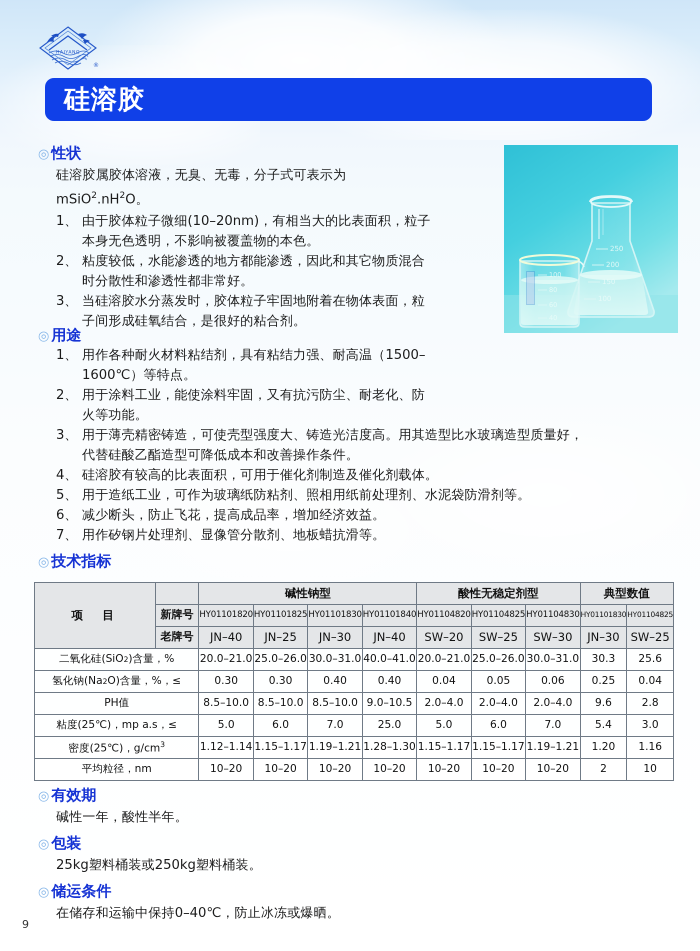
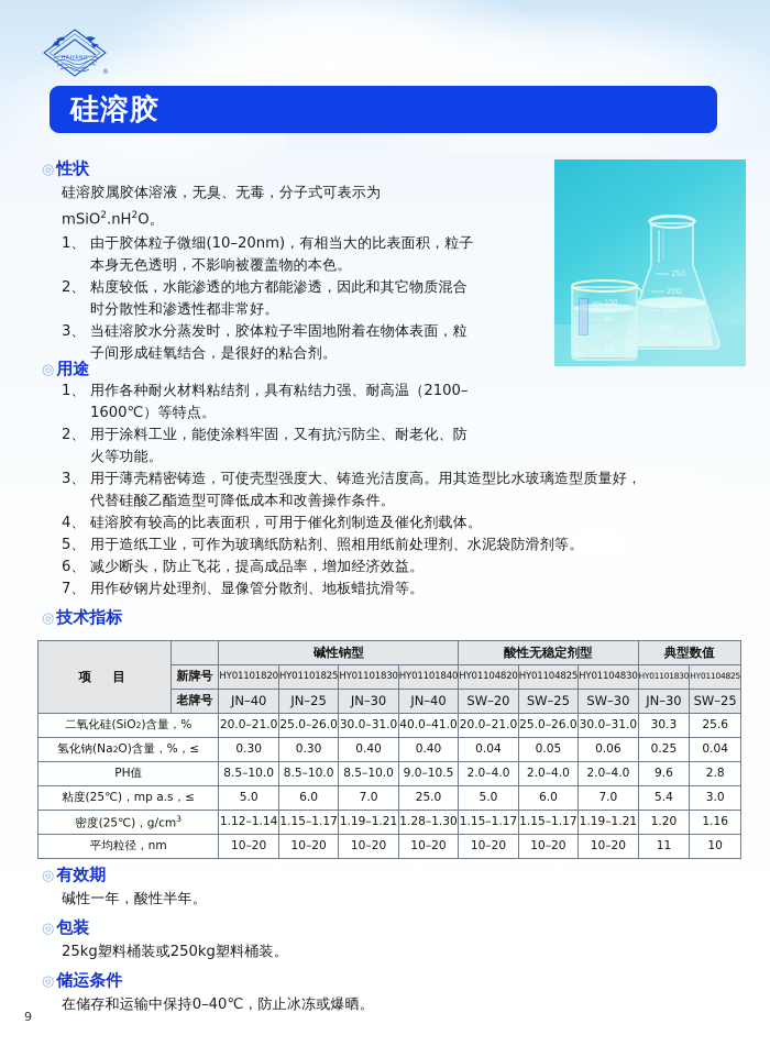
  硅溶胶
  250
  200
  150
  100
  100
  80
  ◎
  性状
  硅溶胶属胶体溶液，无臭、无毒，分子式可表示为
  mSiO2.nH2O。
  1、
  由于胶体粒子微细(10–20nm)，有相当大的比表面积，粒子
  本身无色透明，不影响被覆盖物的本色。
  2、
  粘度较低，水能渗透的地方都能渗透，因此和其它物质混合
  时分散性和渗透性都非常好。
  3、
  当硅溶胶水分蒸发时，胶体粒子牢固地附着在物体表面，粒
  子间形成硅氧结合，是很好的粘合剂。
  ◎
  用途
  1、
- 用作各种耐火材料粘结剂，具有粘结力强、耐高温（1500–
+ 用作各种耐火材料粘结剂，具有粘结力强、耐高温（2100–
  1600℃）等特点。
  2、
  用于涂料工业，能使涂料牢固，又有抗污防尘、耐老化、防
  火等功能。
  3、
  用于薄壳精密铸造，可使壳型强度大、铸造光洁度高。用其造型比水玻璃造型质量好，
  代替硅酸乙酯造型可降低成本和改善操作条件。
  4、
  硅溶胶有较高的比表面积，可用于催化剂制造及催化剂载体。
  5、
  用于造纸工业，可作为玻璃纸防粘剂、照相用纸前处理剂、水泥袋防滑剂等。
  6、
  减少断头，防止飞花，提高成品率，增加经济效益。
  7、
  用作矽钢片处理剂、显像管分散剂、地板蜡抗滑等。
  ◎
  技术指标
  ◎
  有效期
  碱性一年，酸性半年。
  ◎
  包装
  25kg塑料桶装或250kg塑料桶装。
  ◎
  储运条件
  在储存和运输中保持0–40℃，防止冰冻或爆晒。
  项 目		碱性钠型	酸性无稳定剂型	典型数值
  新牌号	HY01101820	HY01101825	HY01101830	HY01101840	HY01104820	HY01104825	HY01104830	HY01101830	HY01104825
  老牌号	JN–40	JN–25	JN–30	JN–40	SW–20	SW–25	SW–30	JN–30	SW–25
  二氧化硅(SiO2)含量，%	20.0–21.0	25.0–26.0	30.0–31.0	40.0–41.0	20.0–21.0	25.0–26.0	30.0–31.0	30.3	25.6
  氢化钠(Na2O)含量，%，≤	0.30	0.30	0.40	0.40	0.04	0.05	0.06	0.25	0.04
  PH值	8.5–10.0	8.5–10.0	8.5–10.0	9.0–10.5	2.0–4.0	2.0–4.0	2.0–4.0	9.6	2.8
  粘度(25℃)，mp a.s，≤	5.0	6.0	7.0	25.0	5.0	6.0	7.0	5.4	3.0
  密度(25℃)，g/cm3	1.12–1.14	1.15–1.17	1.19–1.21	1.28–1.30	1.15–1.17	1.15–1.17	1.19–1.21	1.20	1.16
- 平均粒径，nm	10–20	10–20	10–20	10–20	10–20	10–20	10–20	2	10
+ 平均粒径，nm	10–20	10–20	10–20	10–20	10–20	10–20	10–20	11	10
  9
